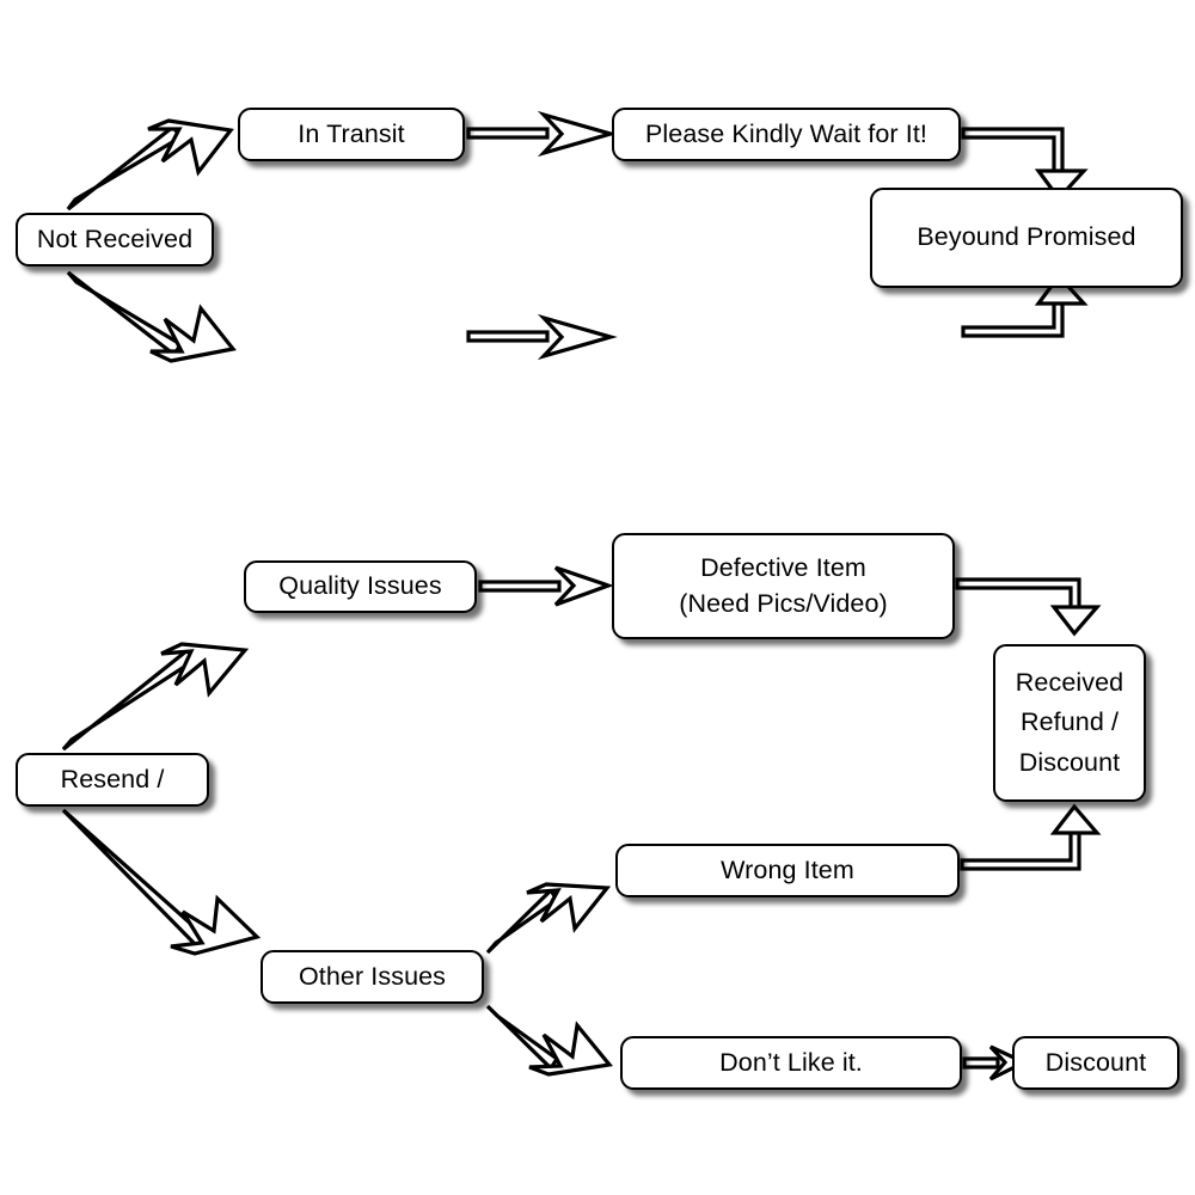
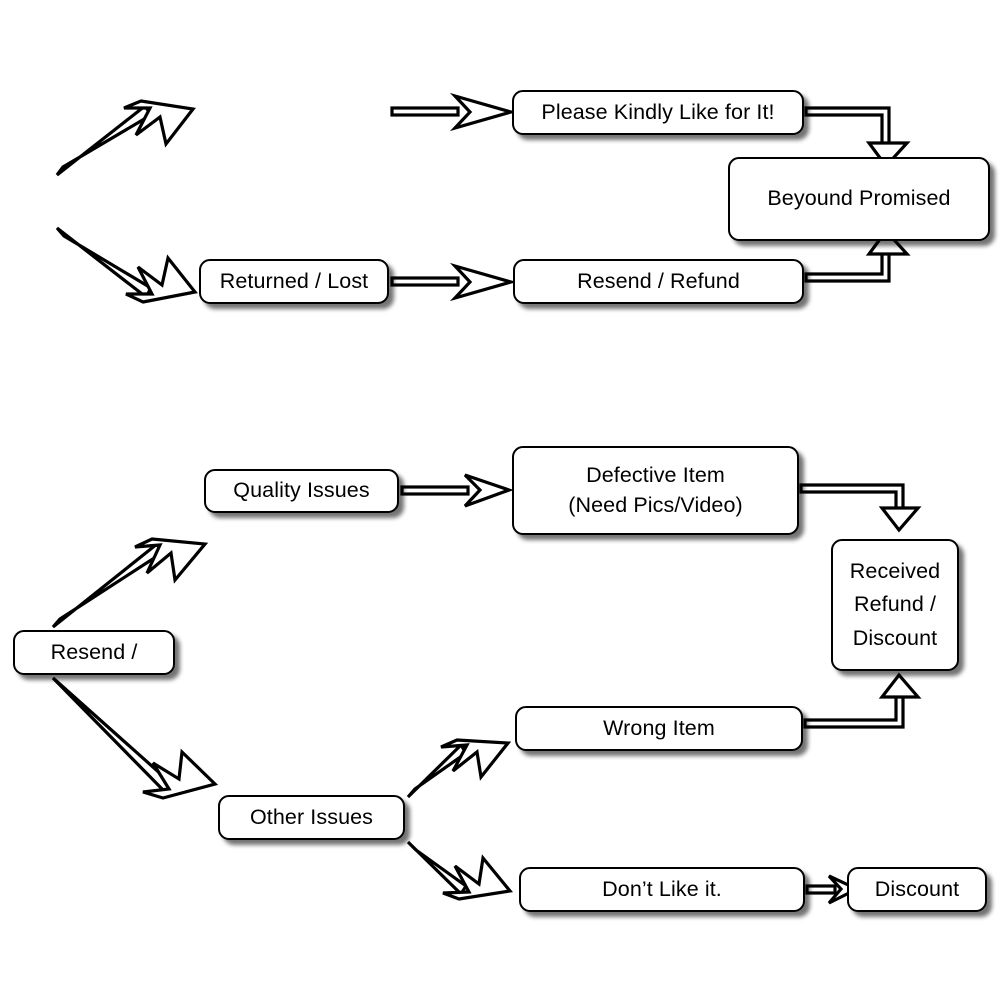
- Not Received
- In Transit
- Please Kindly Wait for It!
+ Please Kindly Like for It!
  Beyound Promised
+ Returned / Lost
+ Resend / Refund
  Resend /
  Quality Issues
  Defective Item
  (Need Pics/Video)
  Received
  Refund /
  Discount
  Other Issues
  Wrong Item
  Don’t Like it.
  Discount
